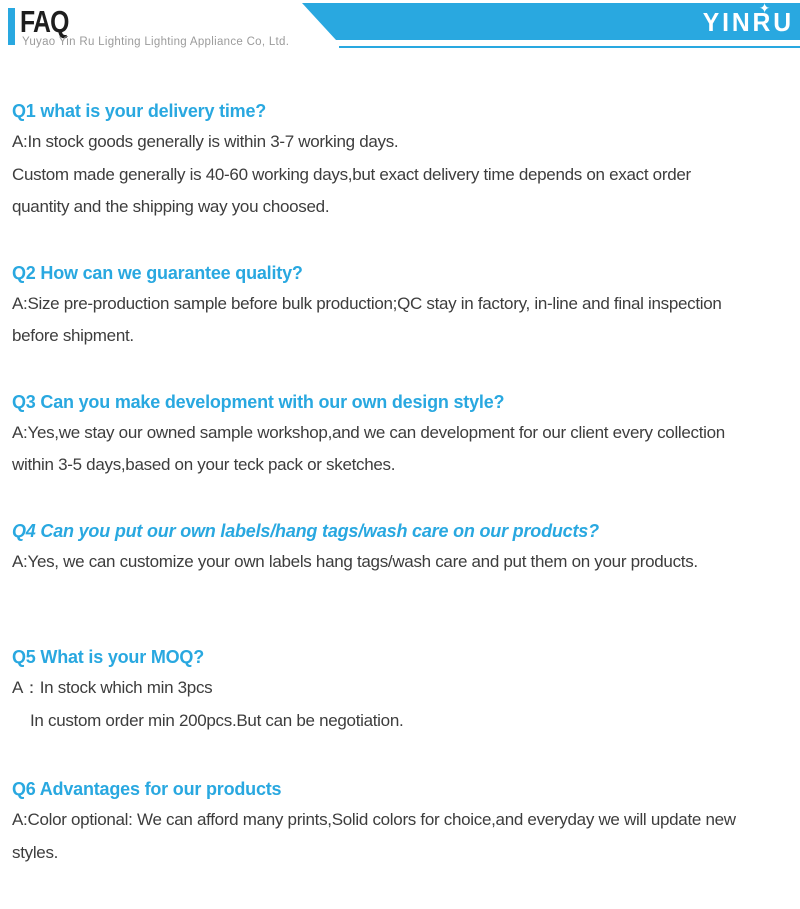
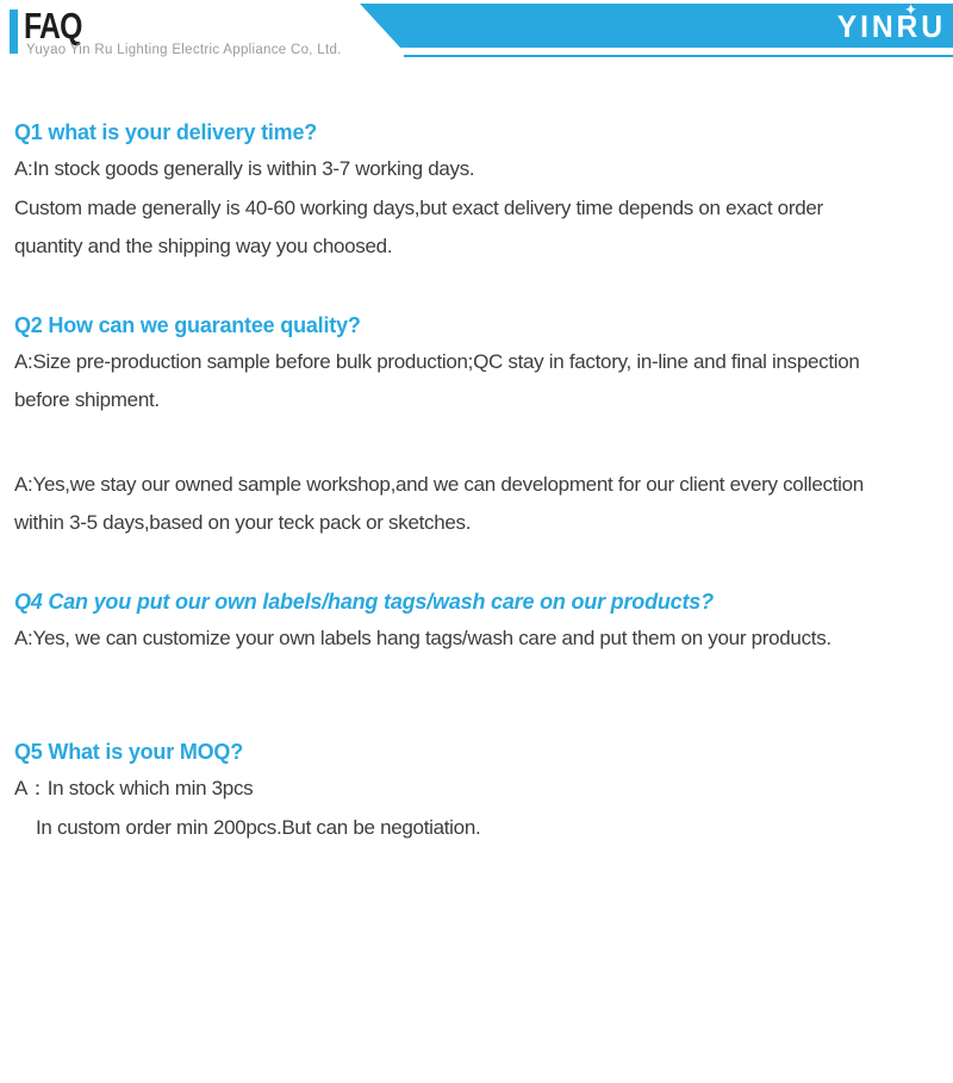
  FAQ
- Yuyao Yin Ru Lighting Lighting Appliance Co, Ltd.
+ Yuyao Yin Ru Lighting Electric Appliance Co, Ltd.
  YINRU
  ✦
  Q1 what is your delivery time?
  A:In stock goods generally is within 3-7 working days.
  Custom made generally is 40-60 working days,but exact delivery time depends on exact order
  quantity and the shipping way you choosed.
  Q2 How can we guarantee quality?
  A:Size pre-production sample before bulk production;QC stay in factory, in-line and final inspection
  before shipment.
- Q3 Can you make development with our own design style?
  A:Yes,we stay our owned sample workshop,and we can development for our client every collection
  within 3-5 days,based on your teck pack or sketches.
  Q4 Can you put our own labels/hang tags/wash care on our products?
  A:Yes, we can customize your own labels hang tags/wash care and put them on your products.
  Q5 What is your MOQ?
  A：In stock which min 3pcs
  In custom order min 200pcs.But can be negotiation.
- Q6 Advantages for our products
- A:Color optional: We can afford many prints,Solid colors for choice,and everyday we will update new
- styles.
